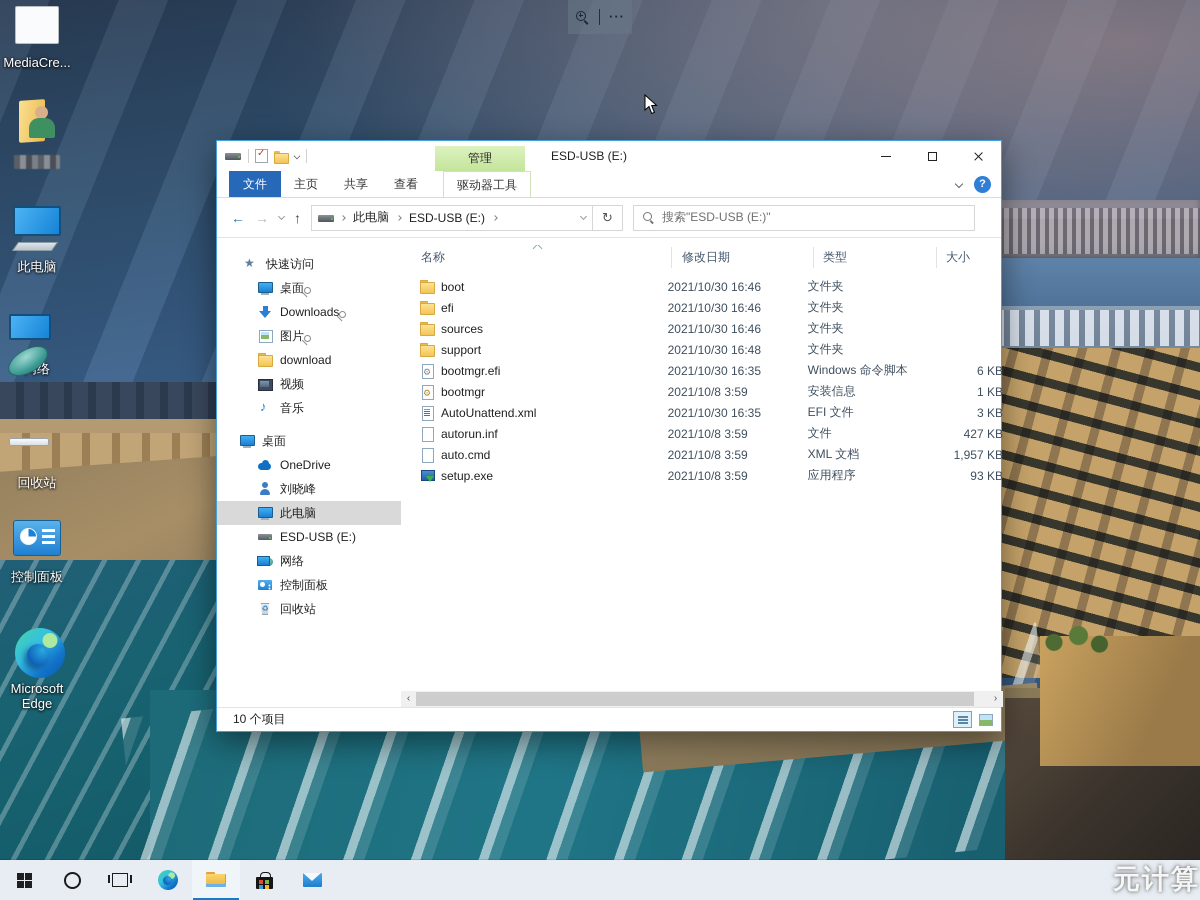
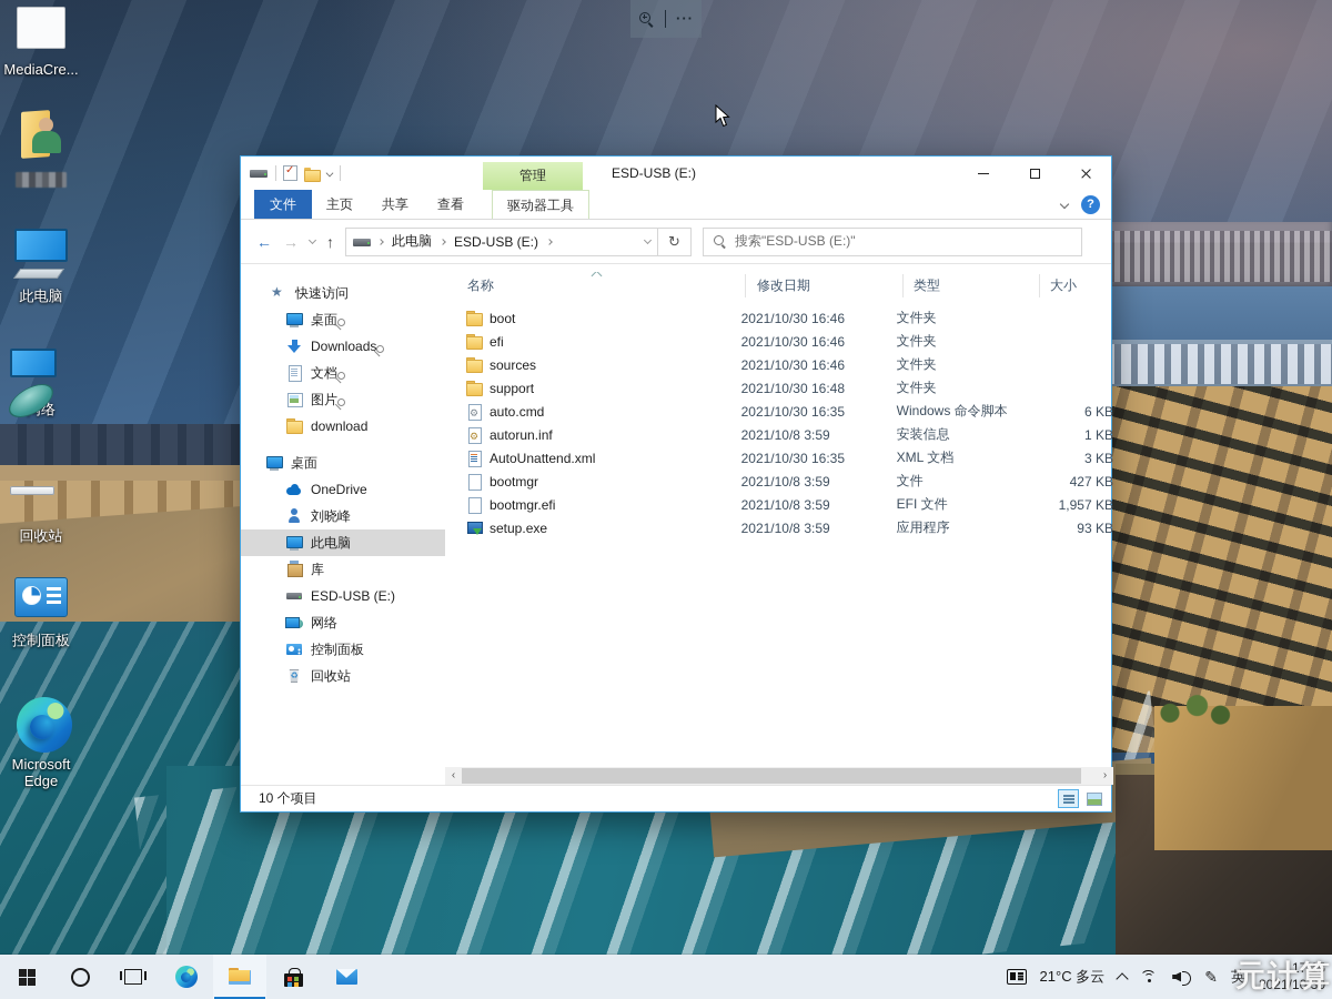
  此电脑
  回收站
  控制面板
  Microsoft Edge
  MediaCre...
  ···
  管理
  ESD-USB (E:)
  文件
  主页
  共享
  查看
  驱动器工具
  ?
  ←
  →
  ↑
  此电脑
  ESD-USB (E:)
  ↻
  搜索"ESD-USB (E:)"
  快速访问
  桌面
  Download
+ 文档
  图片
  download
- 视频
- 音乐
  桌面
  OneDrive
  刘晓峰
  此电脑
+ 库
  ESD-USB (E:)
  网络
  控制面板
  回收站
  名称
  修改日期
  类型
  大小
  boot
  2021/10/30 16:46
  文件夹
  efi
  2021/10/30 16:46
  文件夹
  sources
  2021/10/30 16:46
  文件夹
  support
  2021/10/30 16:48
  文件夹
- bootmgr.efi
+ auto.cmd
  2021/10/30 16:35
  Windows 命令脚本
  6 KB
- bootmgr
+ autorun.inf
  2021/10/8 3:59
  安装信息
  1 KB
  AutoUnattend.xml
  2021/10/30 16:35
- EFI 文件
+ XML 文档
  3 KB
- autorun.inf
+ bootmgr
  2021/10/8 3:59
  文件
  427 KB
- auto.cmd
+ bootmgr.efi
  2021/10/8 3:59
- XML 文档
+ EFI 文件
  1,957 KB
  setup.exe
  2021/10/8 3:59
  应用程序
  93 KB
  ‹
  ›
  10 个项目
+ 21°C 多云
+ ✎
+ 英
+ 17:15
+ 2021/10/30
  元计算
